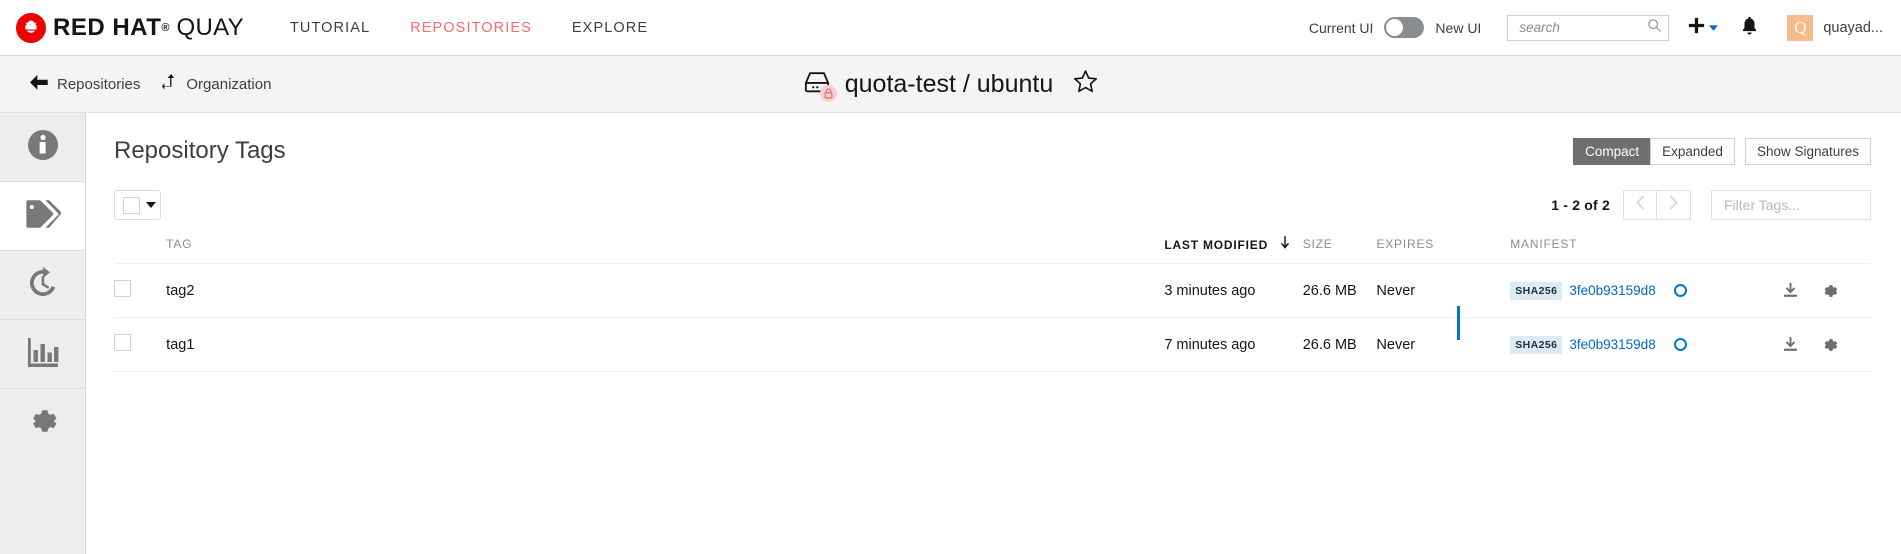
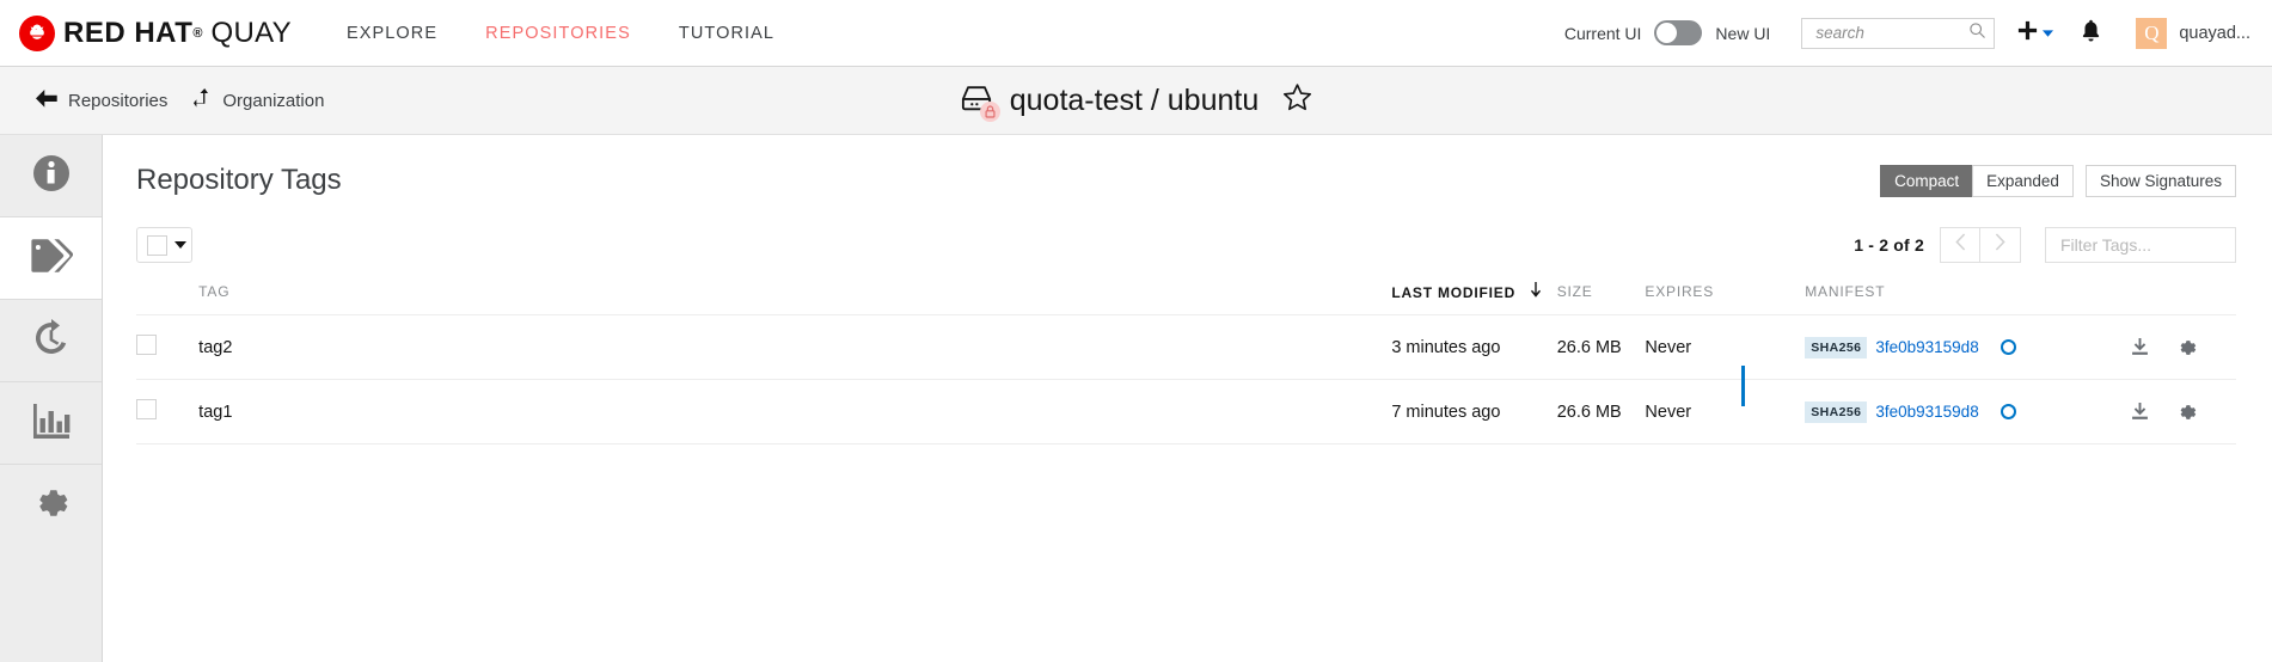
  RED HAT
  ®
  QUAY
- TUTORIAL
+ EXPLORE
  REPOSITORIES
- EXPLORE
+ TUTORIAL
  Current UI
  New UI
  search
  Q
  quayad...
  Repositories
  Organization
  quota-test / ubuntu
  Repository Tags
  Compact
  Expanded
  Show Signatures
  1 - 2 of 2
  Filter Tags...
  	TAG	LAST MODIFIED	SIZE	EXPIRES	MANIFEST
  	tag2	3 minutes ago	26.6 MB	Never	SHA256 3fe0b93159d8
  	tag1	7 minutes ago	26.6 MB	Never	SHA256 3fe0b93159d8
